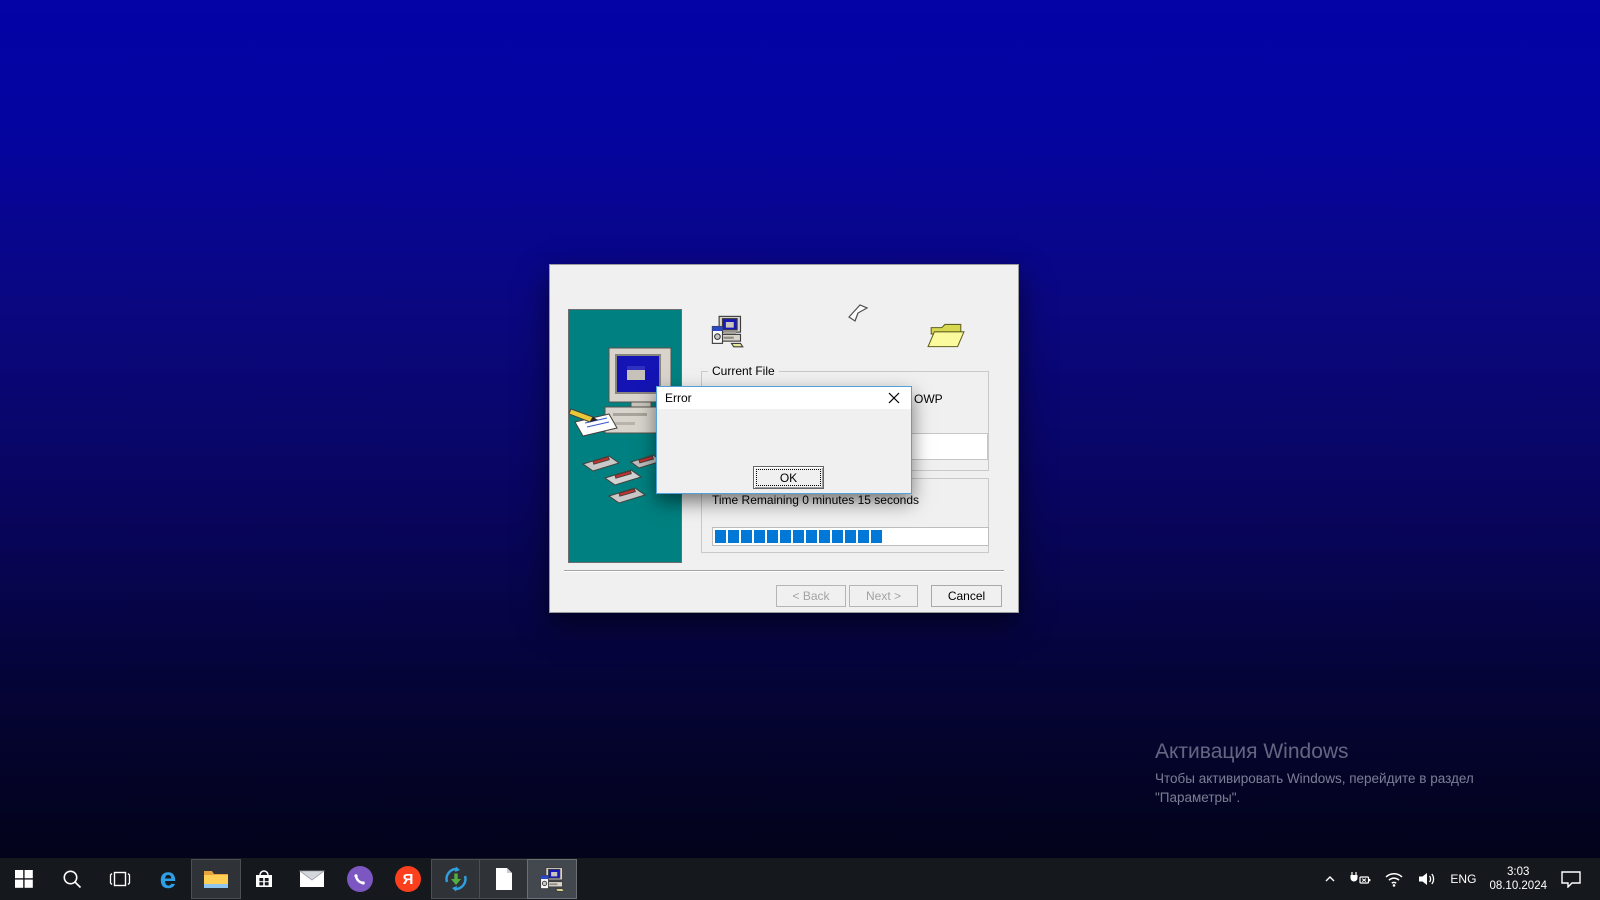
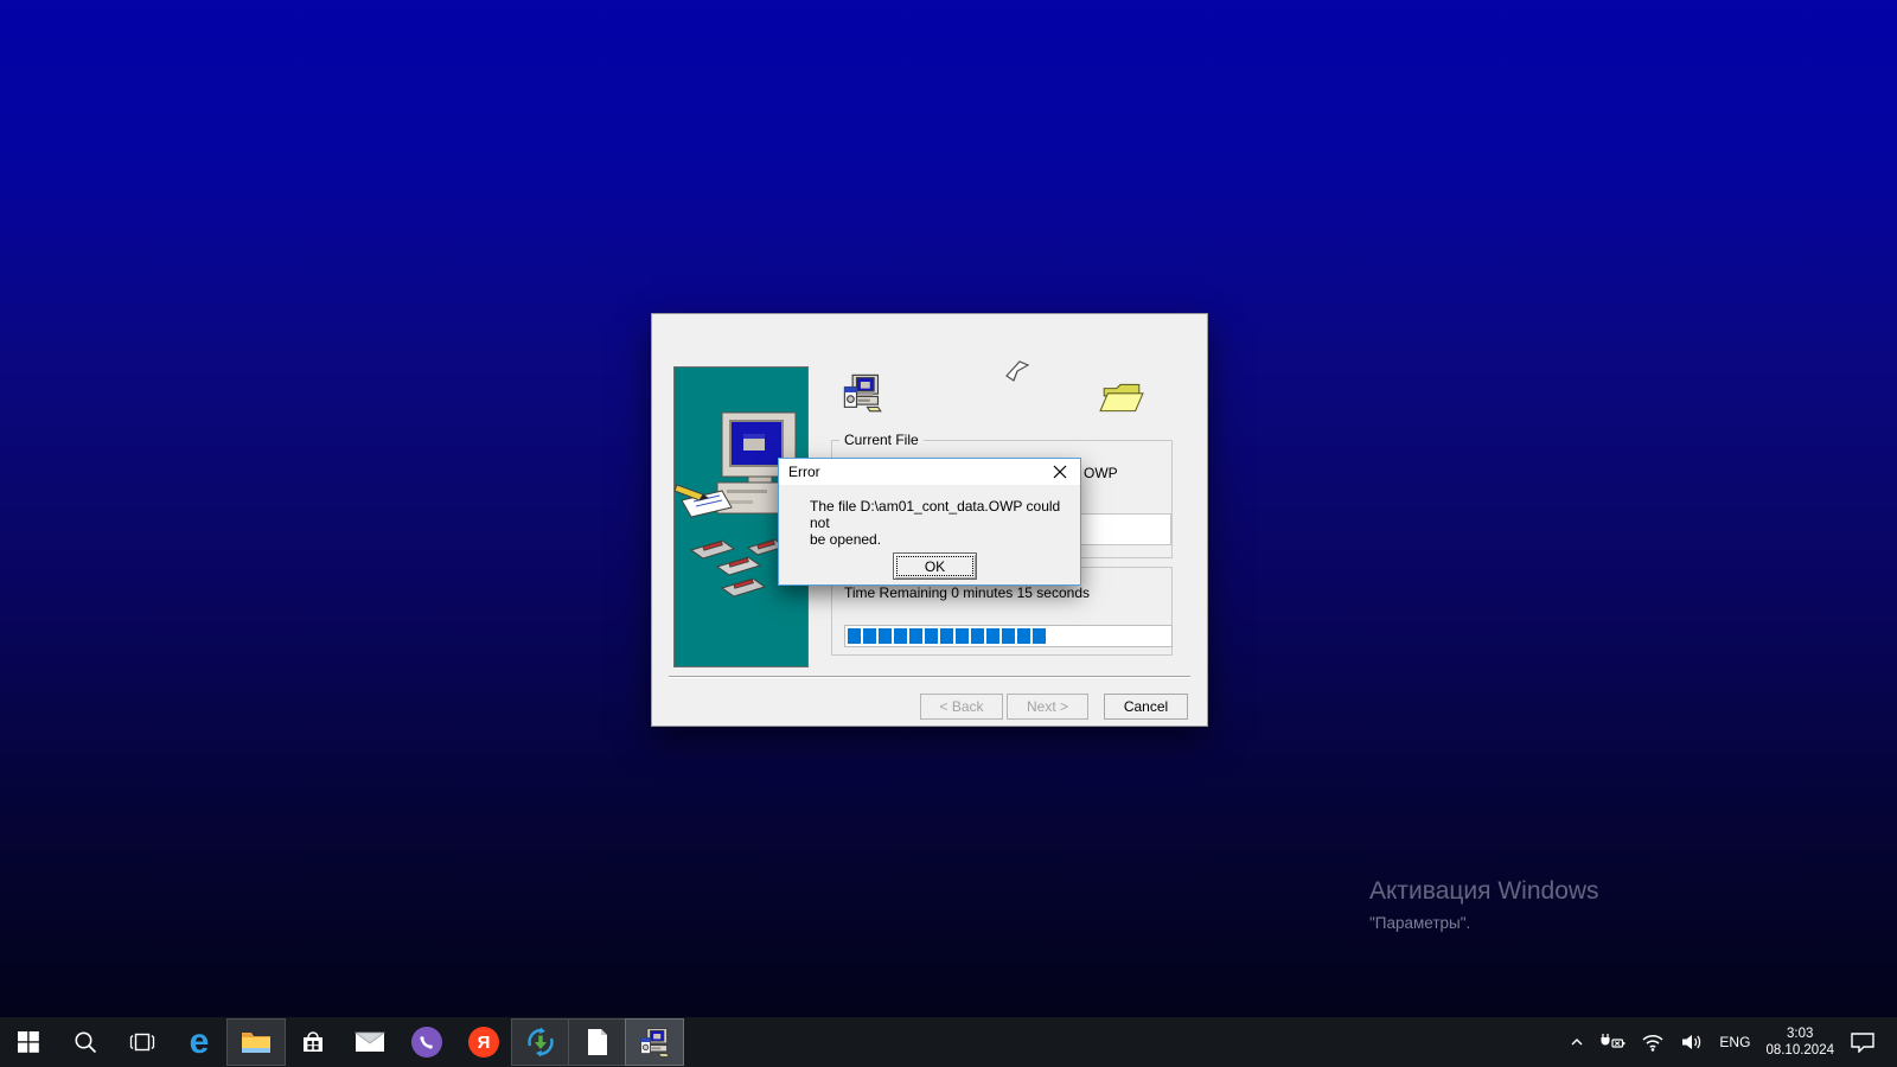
  Current File
  OWP
  Time Remaining 0 minutes 15 seconds
  < Back
  Next >
  Cancel
  Error
+ The file D:\am01_cont_data.OWP could not
+ be opened.
  OK
  Активация Windows
- Чтобы активировать Windows, перейдите в раздел
  "Параметры".
  e
  Я
  ENG
  3:03
  08.10.2024
